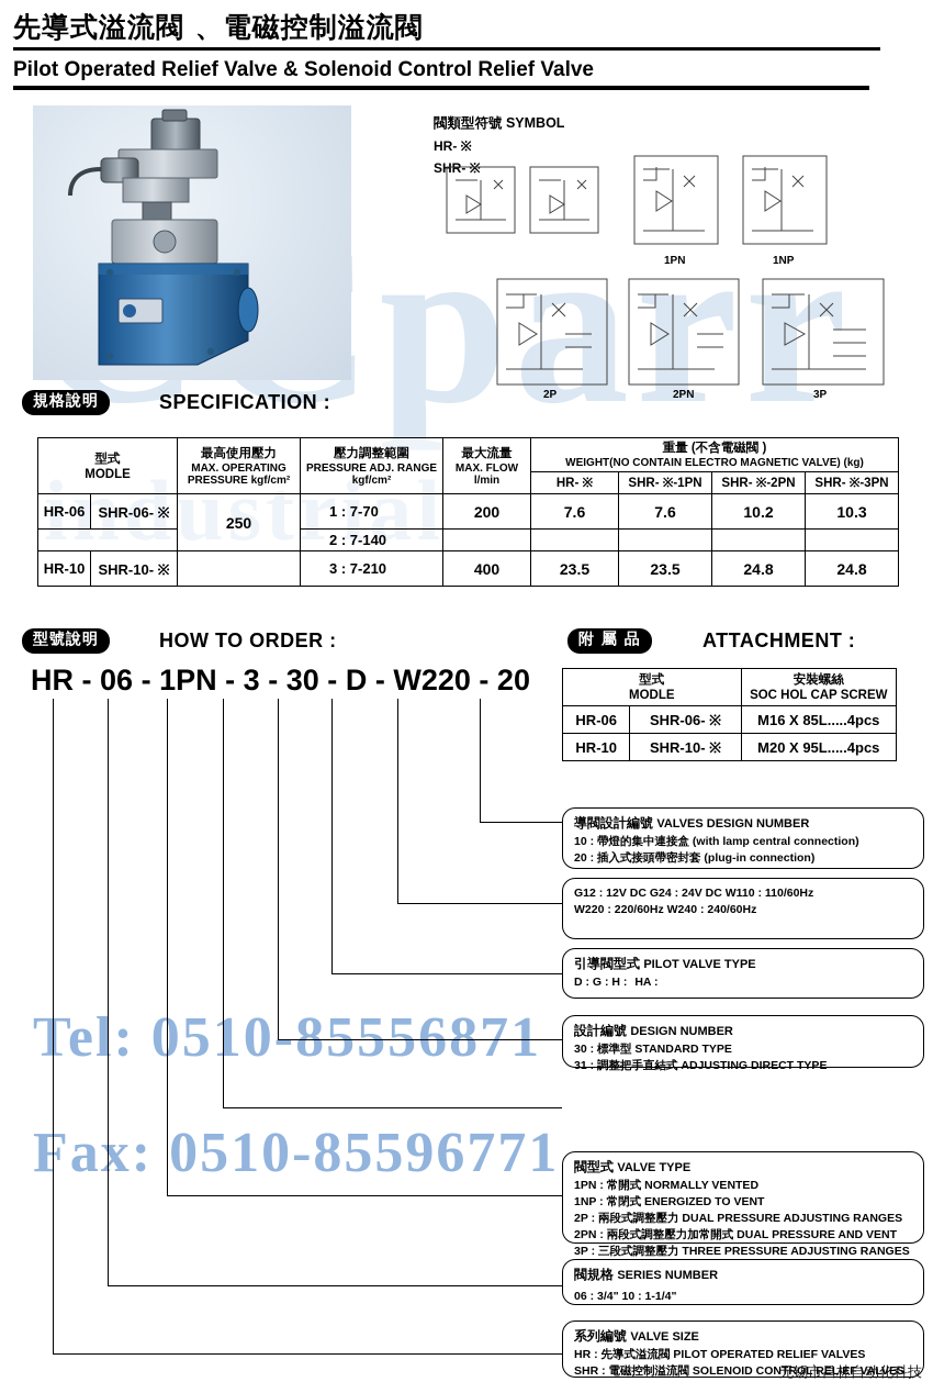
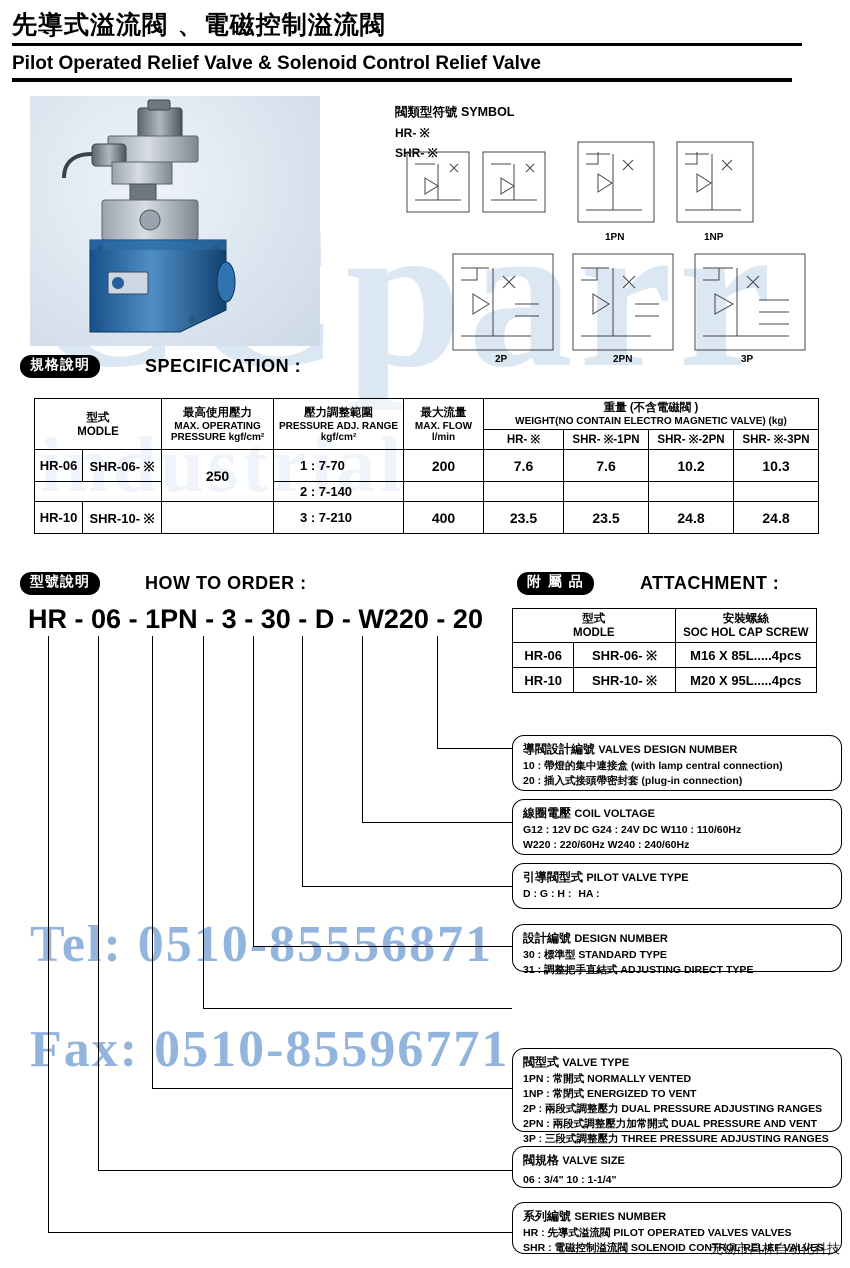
  industrial
  Tel:510-85556871
  Fax: 0510-85596771
  先導式溢流閥 、電磁控制溢流閥
  Pilot Operated Relief Valve & Solenoid Control Relief Valve
  閥類型符號 SYMBOL
  HR- ※
  SR- ※
  1PN
  1NP
  2P
  2PN
  3P
  規格說明
  SPECIFICATION :
  型式 MODLE	最高使用壓力 MAX. OPERATING PRESSURE kgf/cm²	壓力調整範圍 PRESSURE ADJ. RANGE kgf/cm²	最大流量 MAX. FLOW l/min	重量 (不含電磁閥 ) WEIGHT(NO CONTAIN ELECTRO MAGNETIC VALVE) (kg)
  HR- ※	SHR- ※-1PN	SHR- ※-2PN	SHR- ※-3PN
  HR-06	SHR-06- ※	250	1 : 7-70	200	7.6	7.6	10.2	10.3
  	2 : 7-140
  HR-10	SHR-10- ※		3 : 7-210	400	23.5	23.5	24.8	24.8
  型號說明
  HOW TO ORDER :
  HR - 06 - 1PN - 3 - 30 - D - W220 - 20
  附 屬 品
  ATTACHMENT :
  型式 MODLE	安裝螺絲 SOC HOL CAP SCREW
  HR-06	SHR-06- ※	M16 X 85L.....4pcs
  HR-10	SHR-10- ※	M20 X 95L.....4pcs
  導閥設計編號 VALVES DESIGN NUMBER
  10 : 帶燈的集中連接盒 (with lamp central connection)
  20 : 插入式接頭帶密封套 (plug-in connection)
+ 線圈電壓 COIL VOLTAGE
  G12 : 12V DC G24 : 24V DC W110 : 110/60Hz
  W220 : 220/60Hz W240 : 240/60Hz
  引導閥型式 PILOT VALVE TYPE
  D : G : H : HA :
  設計編號 DESIGN NUMBER
  30 : 標準型 STANDARD TYPE
  31 : 調整把手直結式 ADJUSTING DIRECT TYPE
  閥型式 VALVE TYPE
  1PN : 常開式 NORMALLY VENTED
  1NP : 常閉式 ENERGIZED TO VENT
  2P : 兩段式調整壓力 DUAL PRESSURE ADJUSTING RANGES
  2PN : 兩段式調整壓力加常開式 DUAL PRESSURE AND VENT
  3P : 三段式調整壓力 THREE PRESSURE ADJUSTING RANGES
- 閥規格 SERIES NUMBER
+ 閥規格 VALVE SIZE
  06 : 3/4" 10 : 1-1/4"
- 系列編號 VALVE SIZE
+ 系列編號 SERIES NUMBER
- HR : 先導式溢流閥 PILOT OPERATED RELIEF VALVES
+ HR : 先導式溢流閥 PILOT OPERATED VALVES VALVES
  SHR : 電磁控制溢流閥 SOLENOID CONTROL RELIEF VALVES
  无锡市昌林自动化科技
